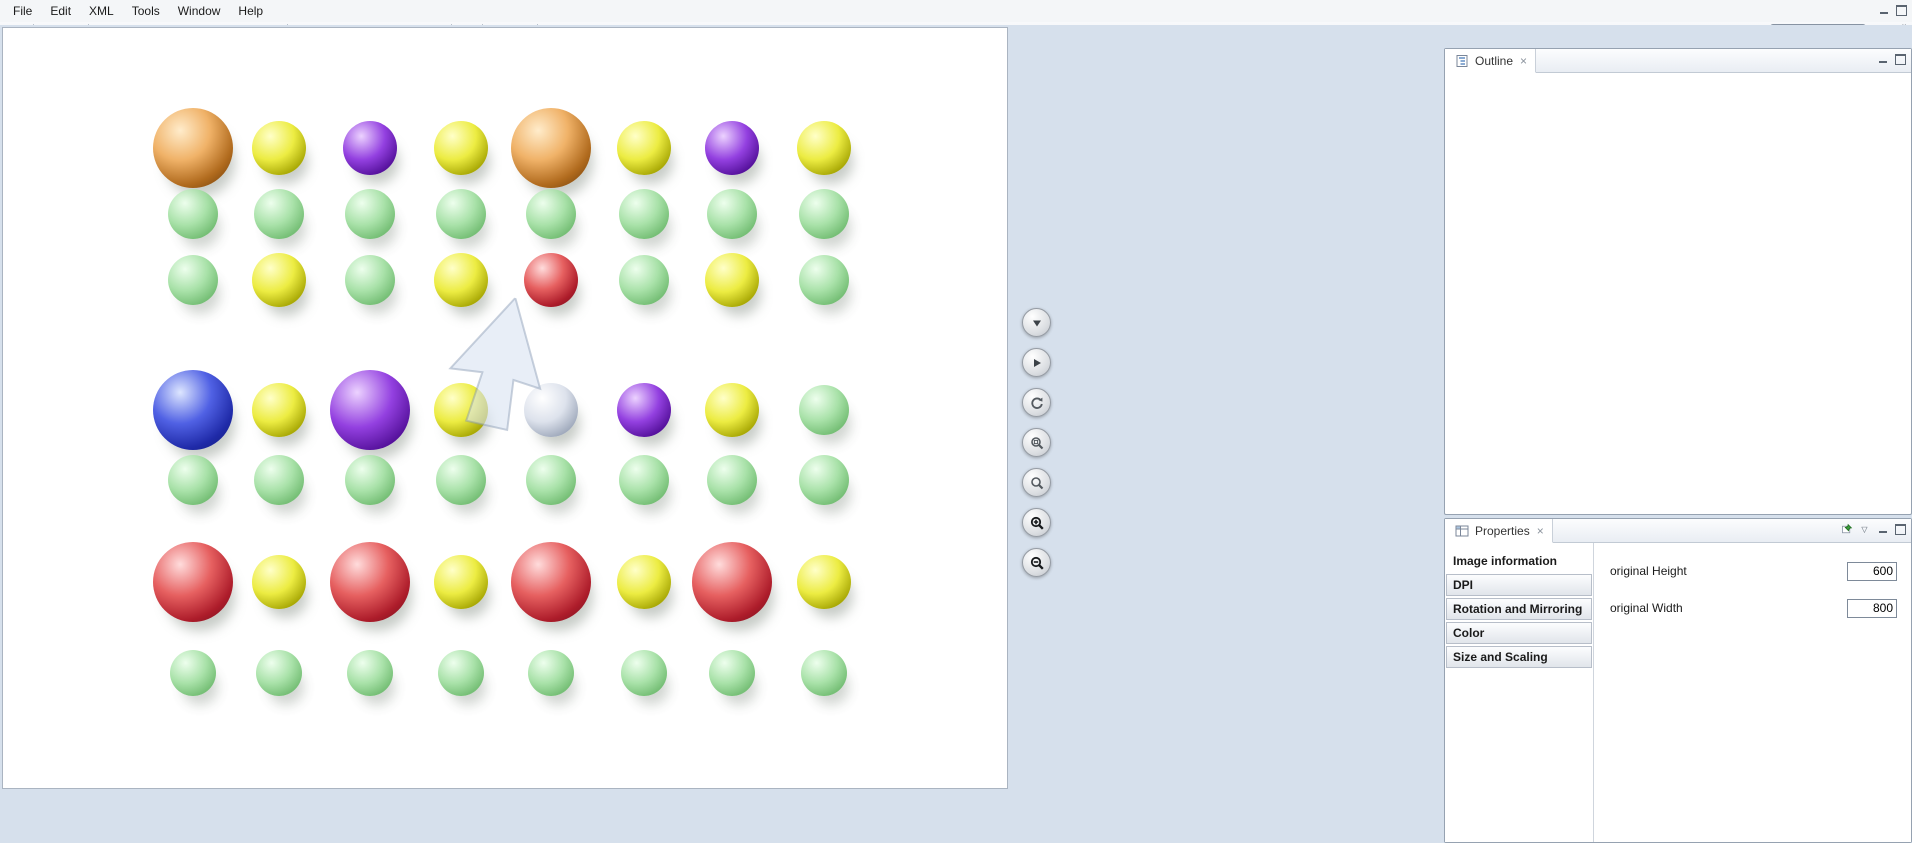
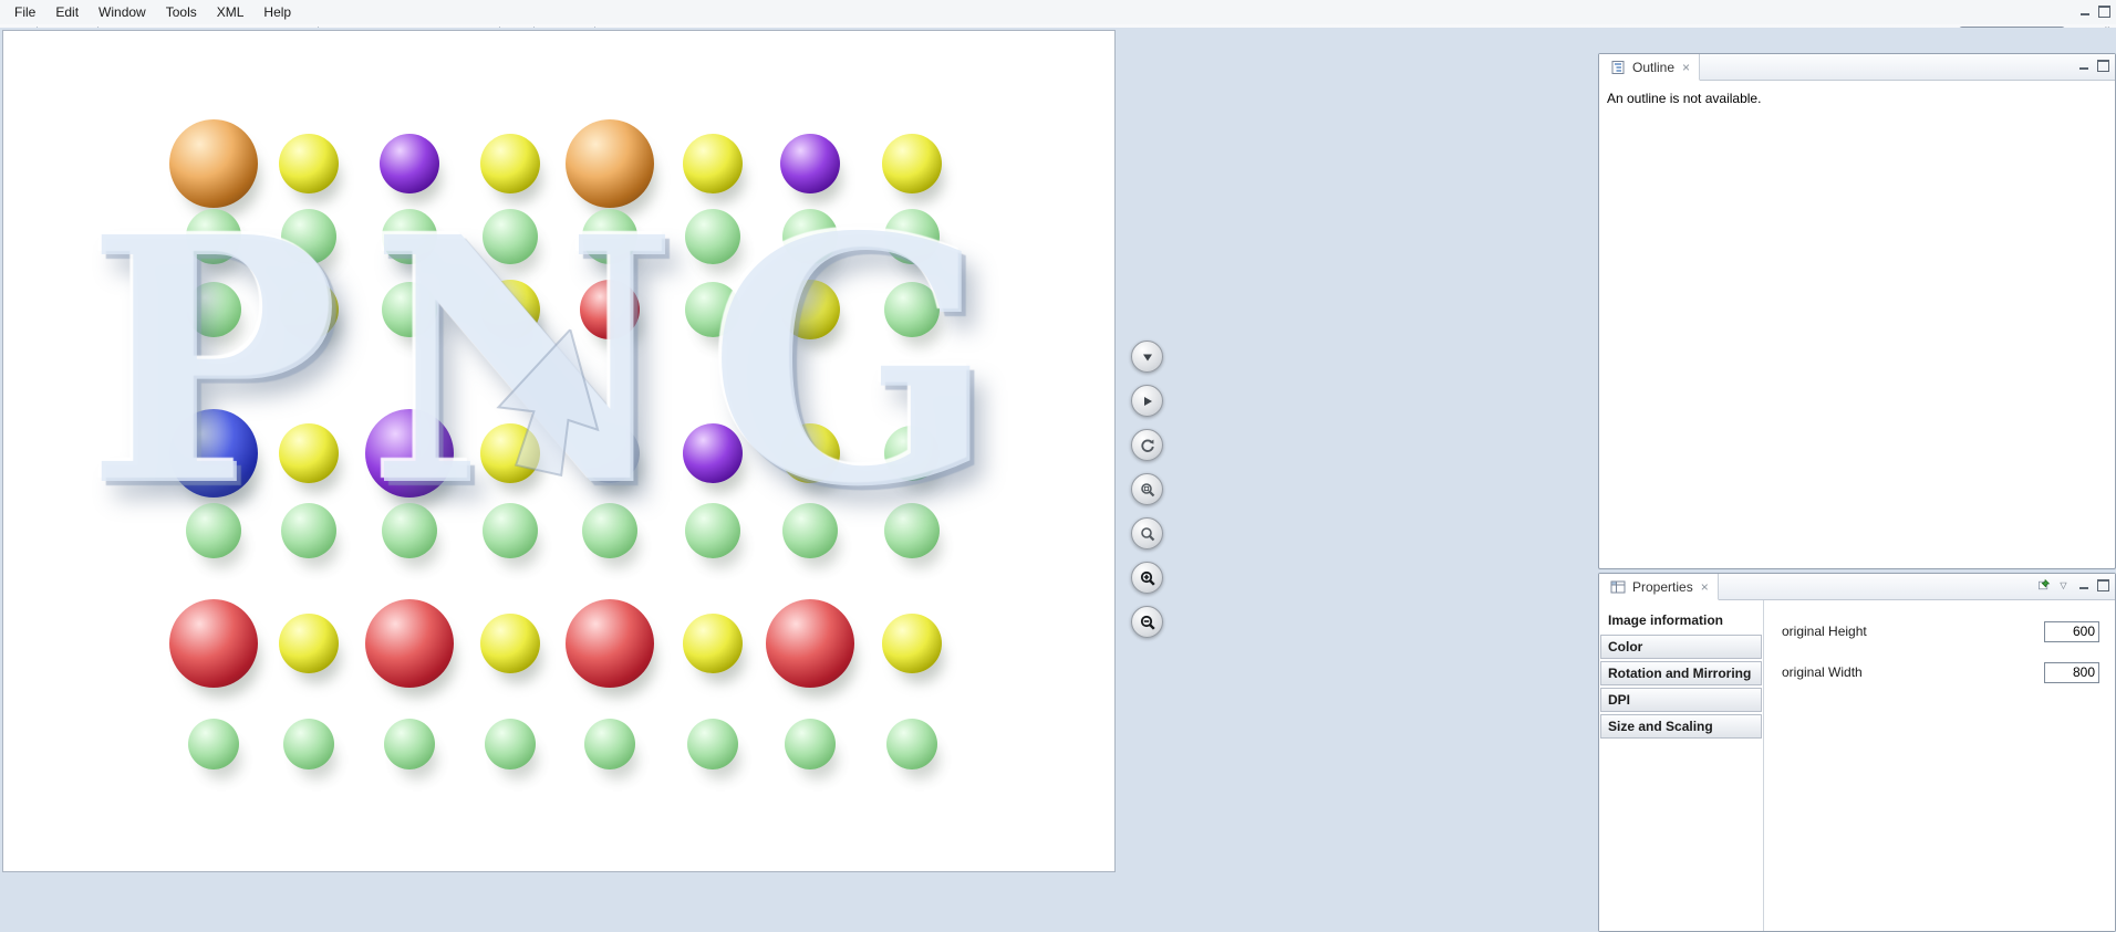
  File
  Edit
- XML
+ Window
  Tools
- Window
+ XML
  Help
+ PNG
  Outline
  ×
+ An outline is not available.
  Properties
  ×
  ▽
  Image information
- DPI
+ Color
  Rotation and Mirroring
- Color
+ DPI
  Size and Scaling
  original Height
  600
  original Width
  800
